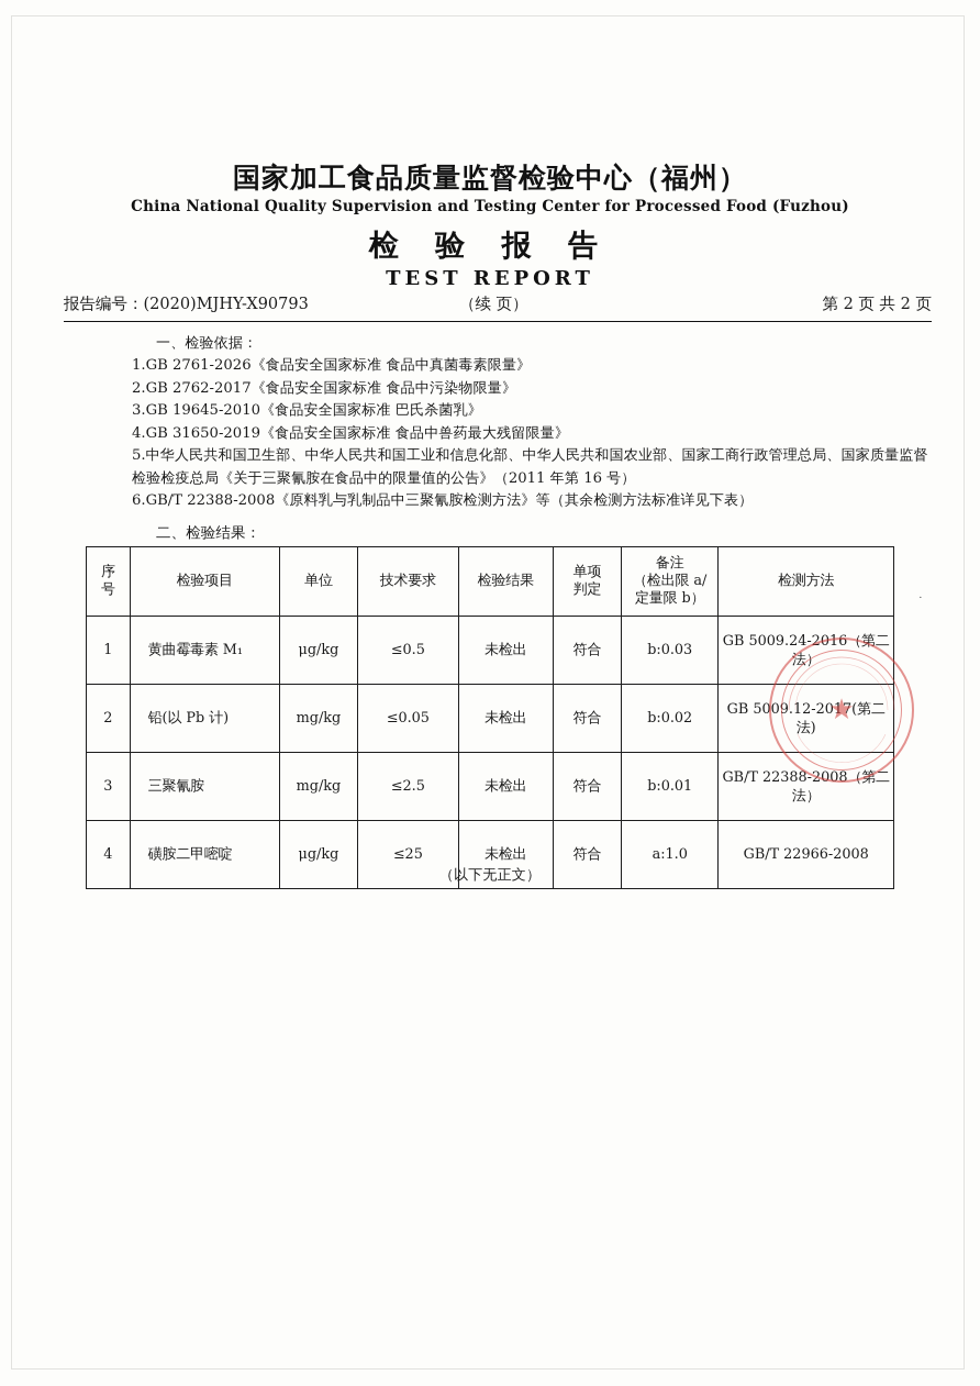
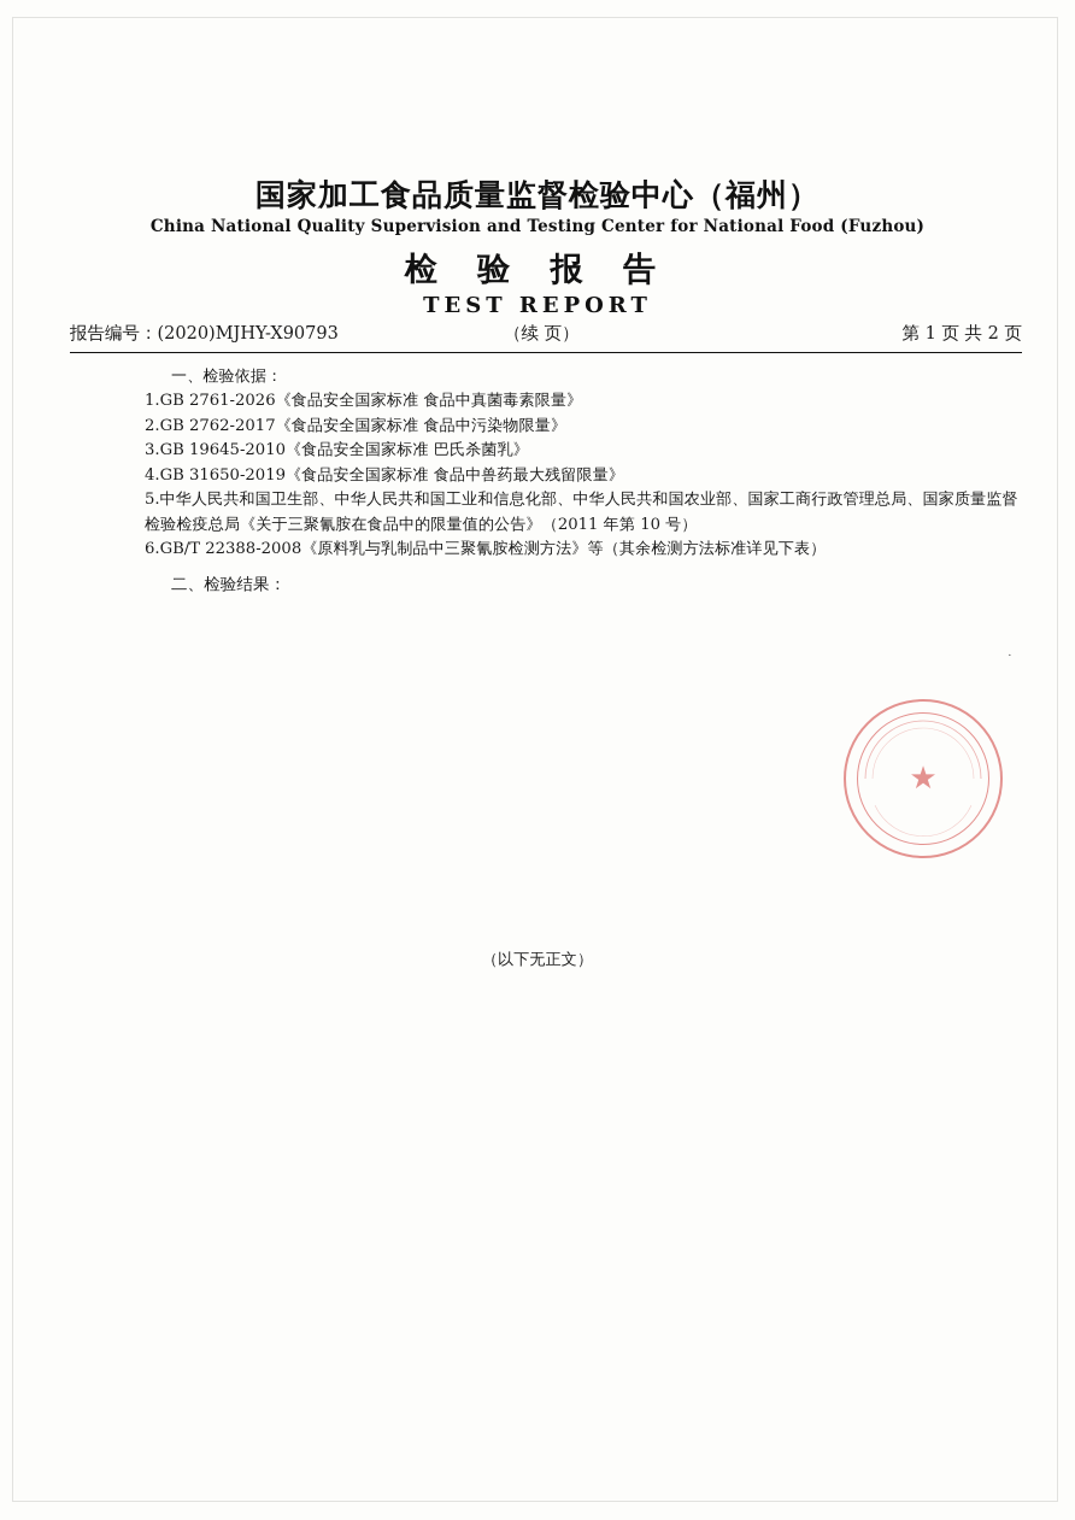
  国家加工食品质量监督检验中心（福州）
- China National Quality Supervision and Testing Center for Processed Food (Fuzhou)
+ China National Quality Supervision and Testing Center for National Food (Fuzhou)
  检 验 报 告
  TEST REPORT
  报告编号：(2020)MJHY-X90793
  （续 页）
- 第 2 页 共 2 页
+ 第 1 页 共 2 页
  一、检验依据：
  1.GB 2761-2026《食品安全国家标准 食品中真菌毒素限量》
  2.GB 2762-2017《食品安全国家标准 食品中污染物限量》
  3.GB 19645-2010《食品安全国家标准 巴氏杀菌乳》
  4.GB 31650-2019《食品安全国家标准 食品中兽药最大残留限量》
- 5.中华人民共和国卫生部、中华人民共和国工业和信息化部、中华人民共和国农业部、国家工商行政管理总局、国家质量监督检验检疫总局《关于三聚氰胺在食品中的限量值的公告》（2011 年第 16 号）
+ 5.中华人民共和国卫生部、中华人民共和国工业和信息化部、中华人民共和国农业部、国家工商行政管理总局、国家质量监督检验检疫总局《关于三聚氰胺在食品中的限量值的公告》（2011 年第 10 号）
  6.GB/T 22388-2008《原料乳与乳制品中三聚氰胺检测方法》等（其余检测方法标准详见下表）
  二、检验结果：
  ·
- 序 号	检验项目	单位	技术要求	检验结果	单项 判定	备注 （检出限 a/ 定量限 b）	检测方法
- 1	黄曲霉毒素 M₁	μg/kg	≤0.5	未检出	符合	b:0.03	GB 5009.24-2016（第二法）
- 2	铅(以 Pb 计)	mg/kg	≤0.05	未检出	符合	b:0.02	GB 5009.12-2017(第二法)
- 3	三聚氰胺	mg/kg	≤2.5	未检出	符合	b:0.01	GB/T 22388-2008（第二法）
- 4	磺胺二甲嘧啶	μg/kg	≤25	未检出	符合	a:1.0	GB/T 22966-2008
  ★
  （以下无正文）
